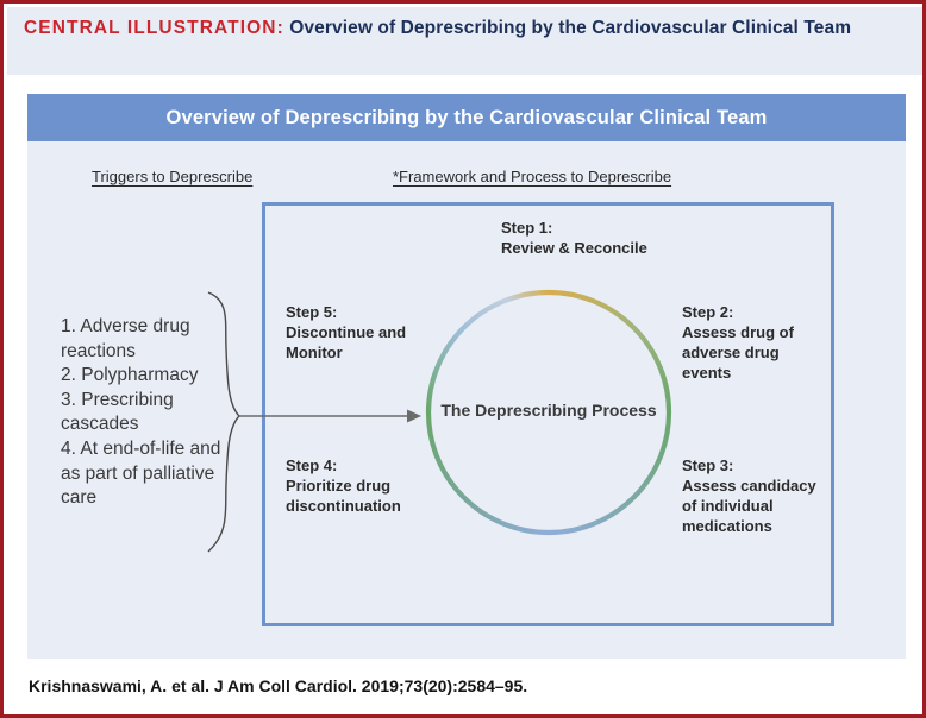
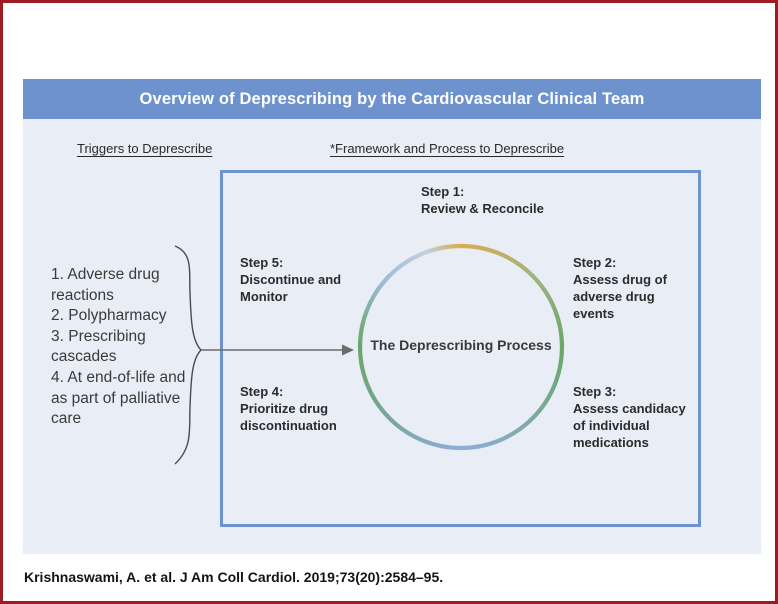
- CENTRAL ILLUSTRATION: Overview of Deprescribing by the Cardiovascular Clinical Team
  Overview of Deprescribing by the Cardiovascular Clinical Team
  Triggers to Deprescribe
  *Framework and Process to Deprescribe
  1. Adverse drug reactions
  2. Polypharmacy
  3. Prescribing cascades
  4. At end-of-life and as part of palliative care
  The Deprescribing Process
  Step 1:
  Review & Reconcile
  Step 2:
  Assess drug of adverse drug events
  Step 3:
  Assess candidacy of individual medications
  Step 4:
  Prioritize drug discontinuation
  Step 5:
  Discontinue and Monitor
  Krishnaswami, A. et al. J Am Coll Cardiol. 2019;73(20):2584–95.
